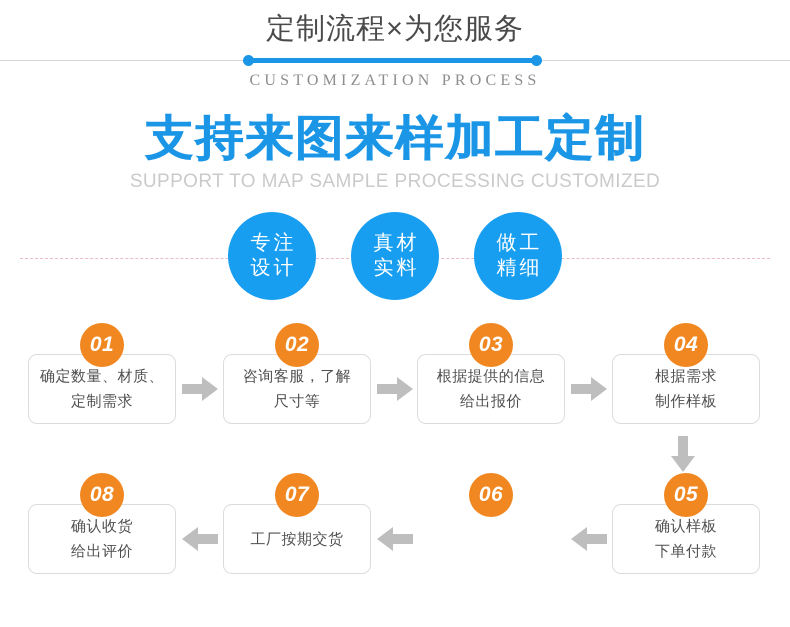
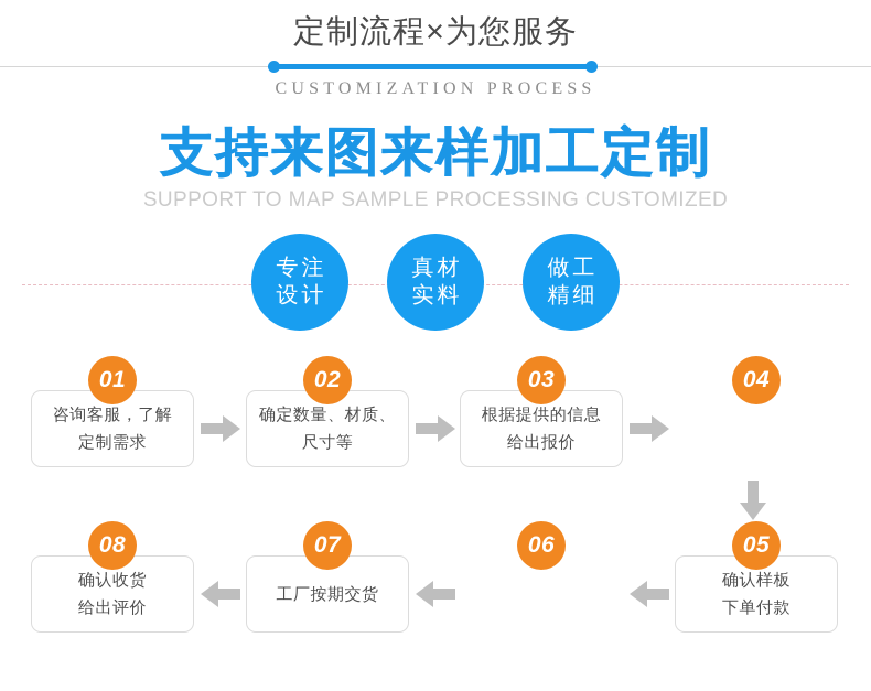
  定制流程×为您服务
  CUSTOMIZATION PROCESS
  支持来图来样加工定制
  SUPPORT TO MAP SAMPLE PROCESSING CUSTOMIZED
  专注
  设计
  真材
  实料
  做工
  精细
- 确定数量、材质、
+ 咨询客服，了解
  定制需求
  01
- 咨询客服，了解
+ 确定数量、材质、
  尺寸等
  02
  根据提供的信息
  给出报价
  03
- 根据需求
- 制作样板
  04
  确认样板
  下单付款
  05
  06
  工厂按期交货
  07
  确认收货
  给出评价
  08
